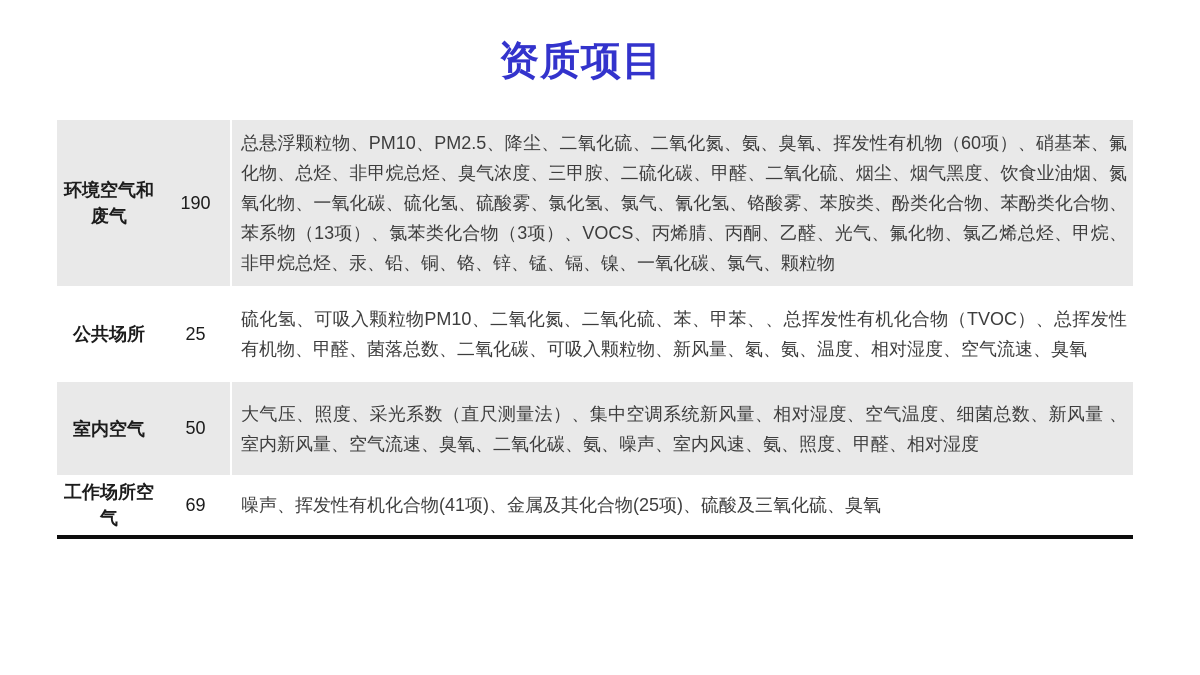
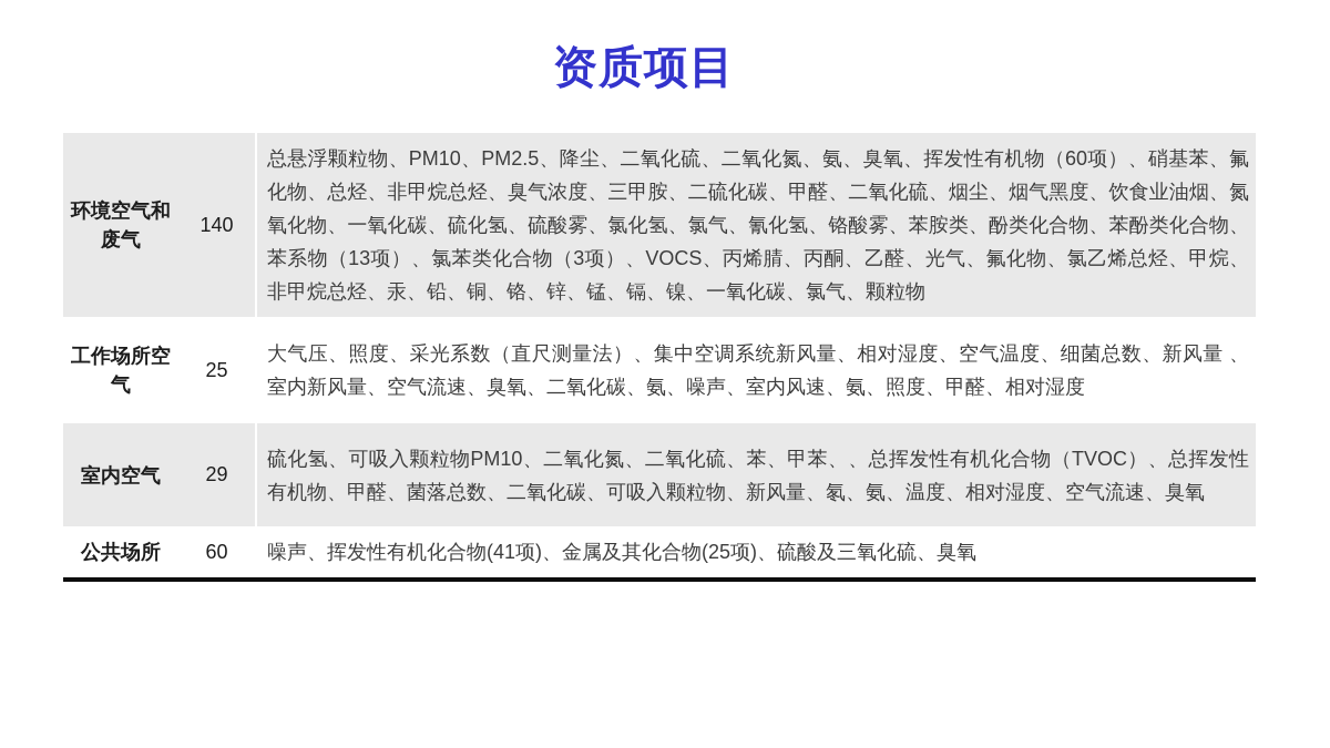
  资质项目
  环境空气和废气
- 190
+ 140
  总悬浮颗粒物、PM10、PM2.5、降尘、二氧化硫、二氧化氮、氨、臭氧、挥发性有机物（60项）、硝基苯、氟化物、总烃、非甲烷总烃、臭气浓度、三甲胺、二硫化碳、甲醛、二氧化硫、烟尘、烟气黑度、饮食业油烟、氮氧化物、一氧化碳、硫化氢、硫酸雾、氯化氢、氯气、氰化氢、铬酸雾、苯胺类、酚类化合物、苯酚类化合物、苯系物（13项）、氯苯类化合物（3项）、VOCS、丙烯腈、丙酮、乙醛、光气、氟化物、氯乙烯总烃、甲烷、非甲烷总烃、汞、铅、铜、铬、锌、锰、镉、镍、一氧化碳、氯气、颗粒物
- 公共场所
+ 工作场所空气
  25
- 硫化氢、可吸入颗粒物PM10、二氧化氮、二氧化硫、苯、甲苯、、总挥发性有机化合物（TVOC）、总挥发性有机物、甲醛、菌落总数、二氧化碳、可吸入颗粒物、新风量、氡、氨、温度、相对湿度、空气流速、臭氧
+ 大气压、照度、采光系数（直尺测量法）、集中空调系统新风量、相对湿度、空气温度、细菌总数、新风量 、室内新风量、空气流速、臭氧、二氧化碳、氨、噪声、室内风速、氨、照度、甲醛、相对湿度
  室内空气
- 50
+ 29
- 大气压、照度、采光系数（直尺测量法）、集中空调系统新风量、相对湿度、空气温度、细菌总数、新风量 、室内新风量、空气流速、臭氧、二氧化碳、氨、噪声、室内风速、氨、照度、甲醛、相对湿度
+ 硫化氢、可吸入颗粒物PM10、二氧化氮、二氧化硫、苯、甲苯、、总挥发性有机化合物（TVOC）、总挥发性有机物、甲醛、菌落总数、二氧化碳、可吸入颗粒物、新风量、氡、氨、温度、相对湿度、空气流速、臭氧
- 工作场所空气
+ 公共场所
- 69
+ 60
  噪声、挥发性有机化合物(41项)、金属及其化合物(25项)、硫酸及三氧化硫、臭氧
